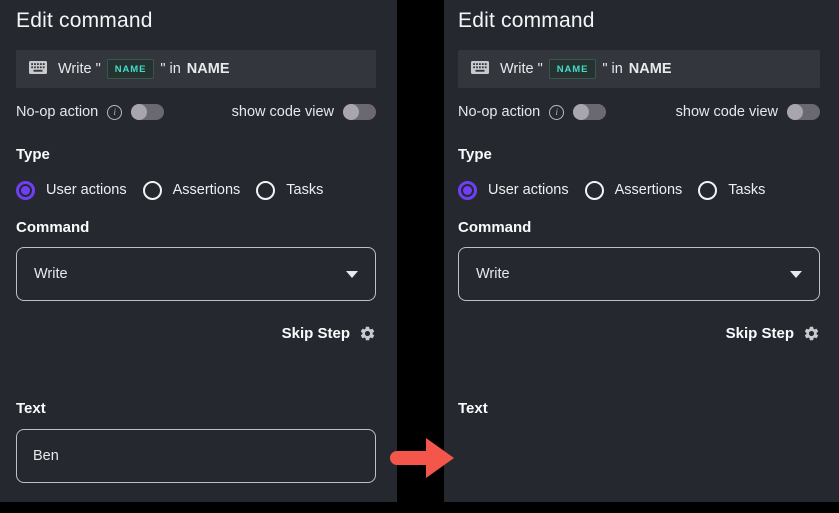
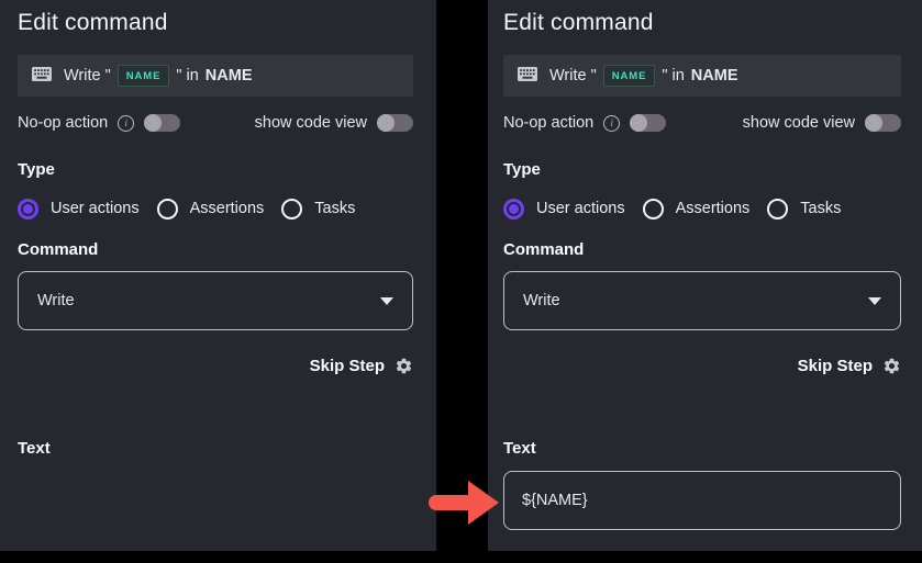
  Edit command
  Write "
  NAME
  " in
  NAME
  No-op action
  i
  show code view
  Type
  User actions
  Assertions
  Tasks
  Command
  Write
  Skip Step
  Text
- Ben
  Edit command
  Write "
  NAME
  " in
  NAME
  No-op action
  i
  show code view
  Type
  User actions
  Assertions
  Tasks
  Command
  Write
  Skip Step
  Text
+ ${NAME}
